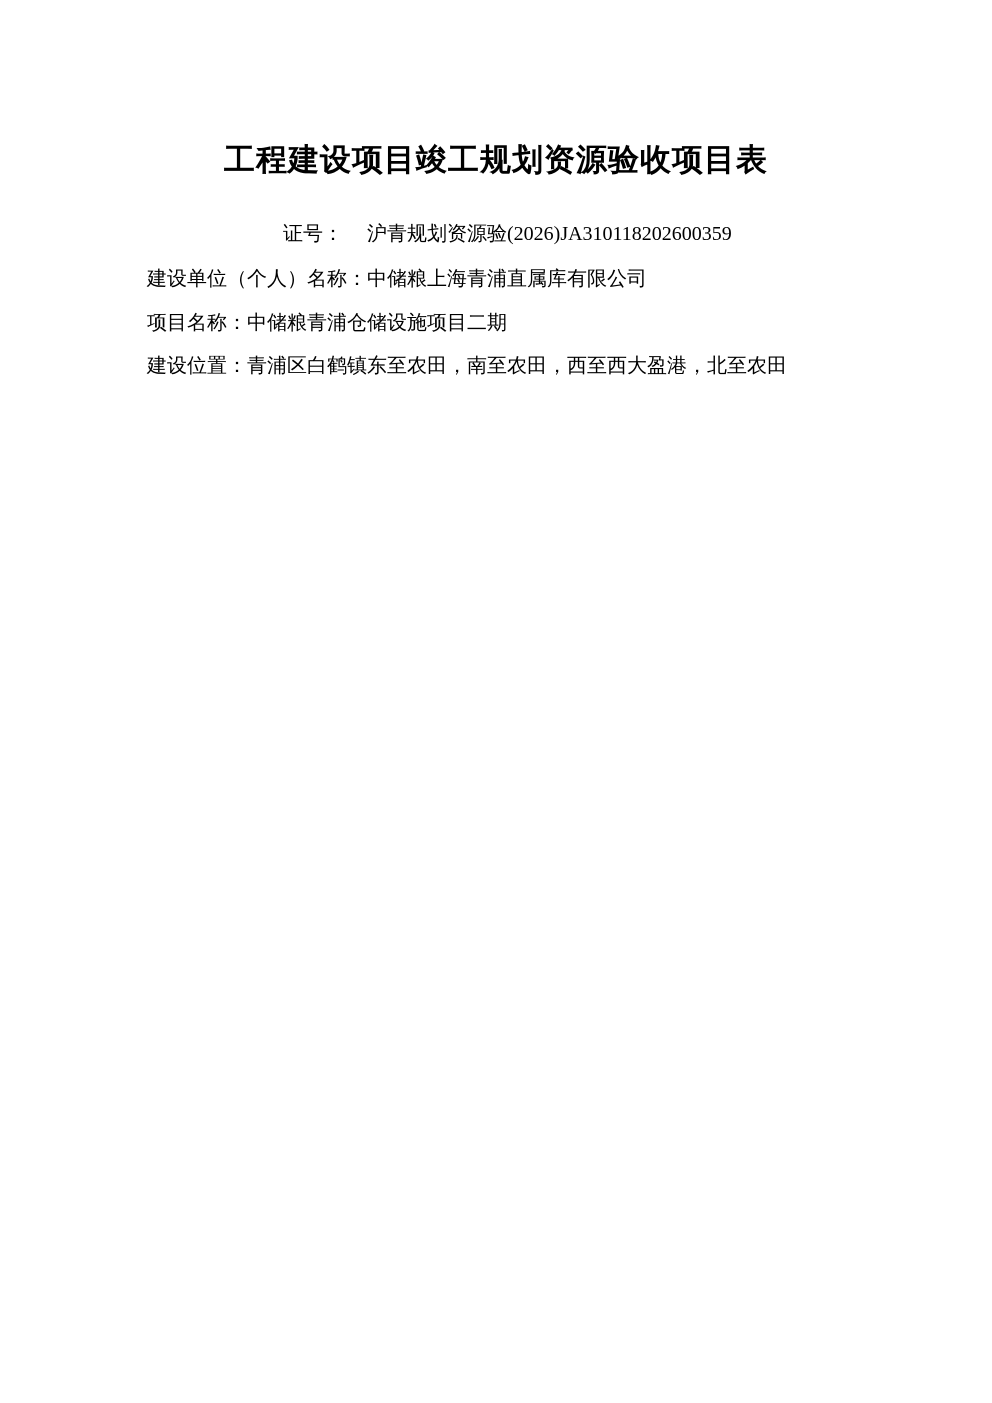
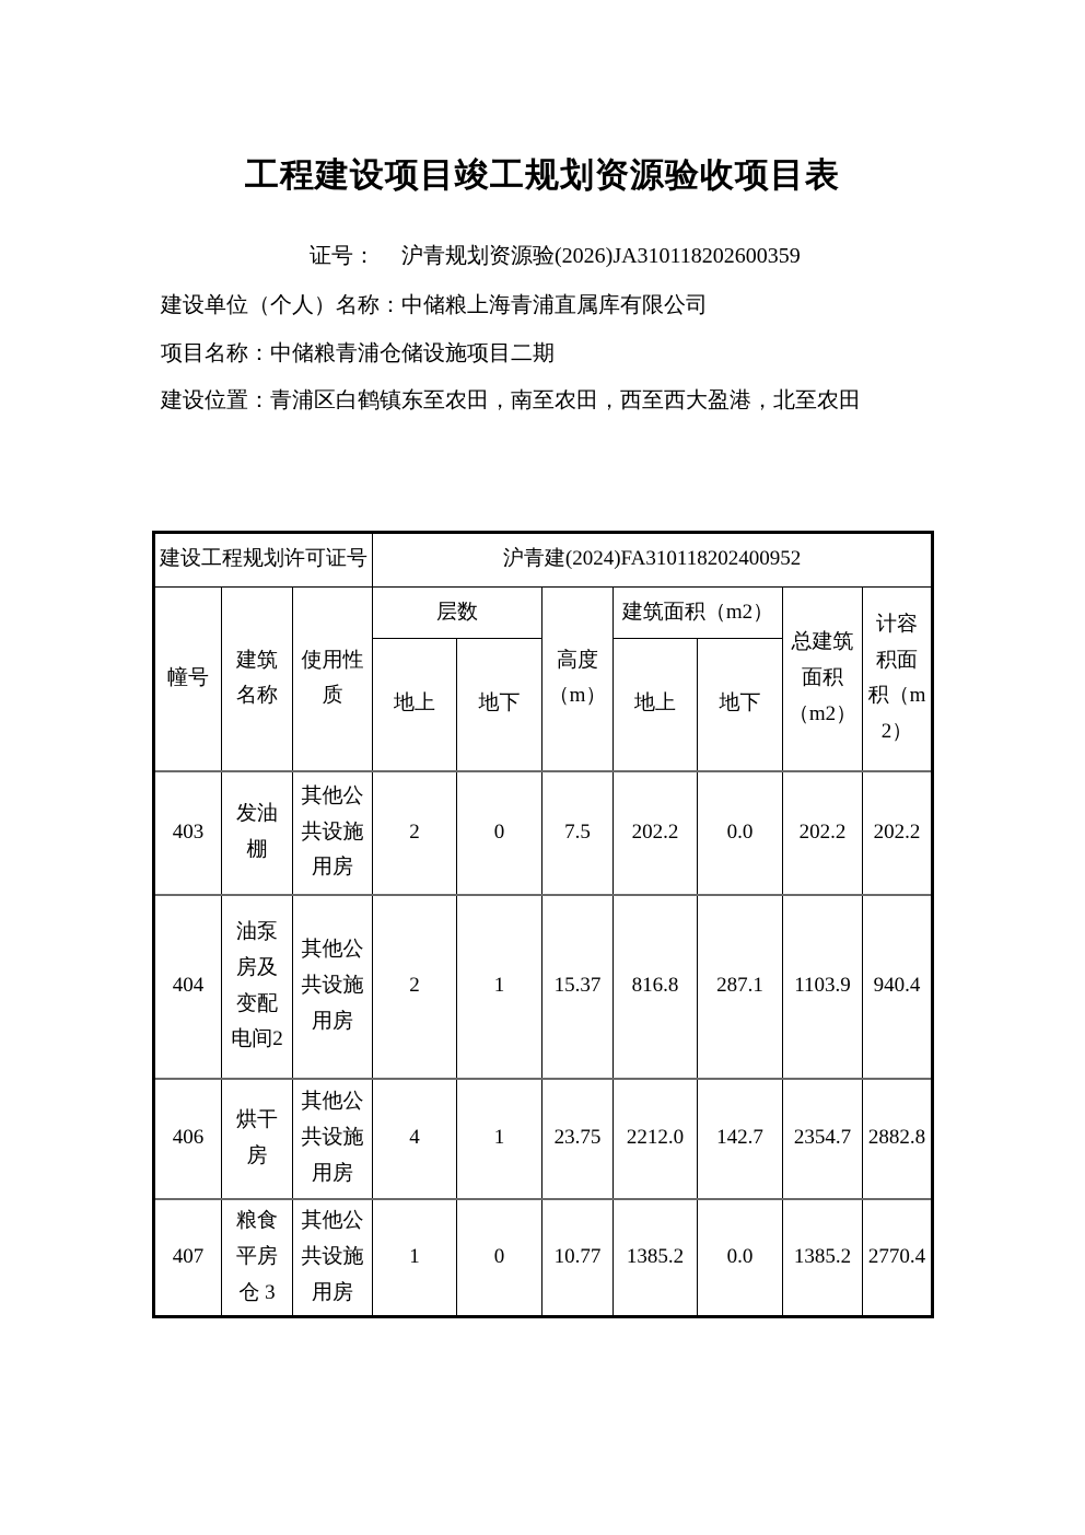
  工程建设项目竣工规划资源验收项目表
  证号： 沪青规划资源验(2026)JA310118202600359
  建设单位（个人）名称：中储粮上海青浦直属库有限公司
  项目名称：中储粮青浦仓储设施项目二期
  建设位置：青浦区白鹤镇东至农田，南至农田，西至西大盈港，北至农田
+ 建设工程规划许可证号	沪青建(2024)FA310118202400952
+ 幢号	建筑名称	使用性质	层数	高度（m）	建筑面积（m2）	总建筑面积（m2）	计容积面积（m2）
+ 地上	地下	地上	地下
+ 403	发油棚	其他公共设施用房	2	0	7.5	202.2	0.0	202.2	202.2
+ 404	油泵房及变配电间2	其他公共设施用房	2	1	15.37	816.8	287.1	1103.9	940.4
+ 406	烘干房	其他公共设施用房	4	1	23.75	2212.0	142.7	2354.7	2882.8
+ 407	粮食平房仓 3	其他公共设施用房	1	0	10.77	1385.2	0.0	1385.2	2770.4
